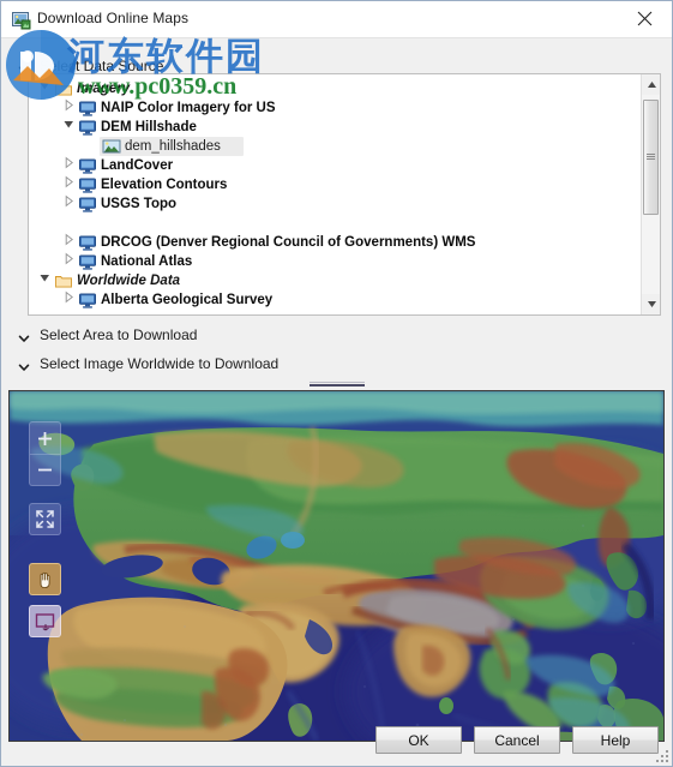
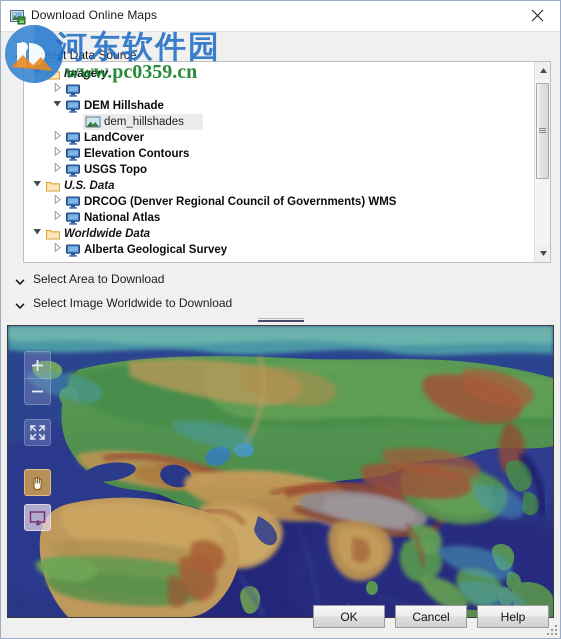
  Download Online Maps
  lect Data Source
  Imagery
- NAIP Color Imagery for US
  DEM Hillshade
  dem_hillshades
  LandCover
  Elevation Contours
  USGS Topo
+ U.S. Data
  DRCOG (Denver Regional Council of Governments) WMS
  National Atlas
  Worldwide Data
  Alberta Geological Survey
  Select Area to Download
  Select Image Worldwide to Download
  OK
  Cancel
  Help
  河东软件园
  www.pc0359.cn
